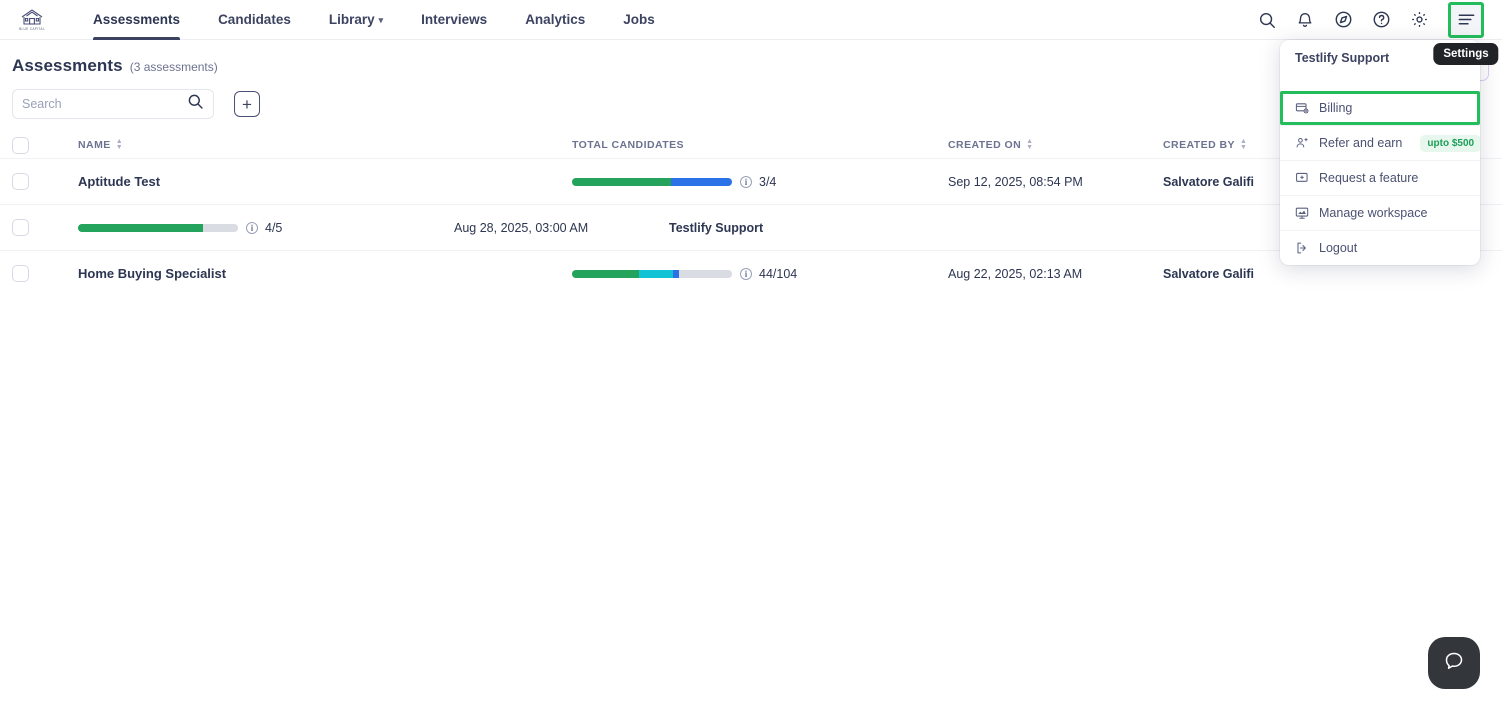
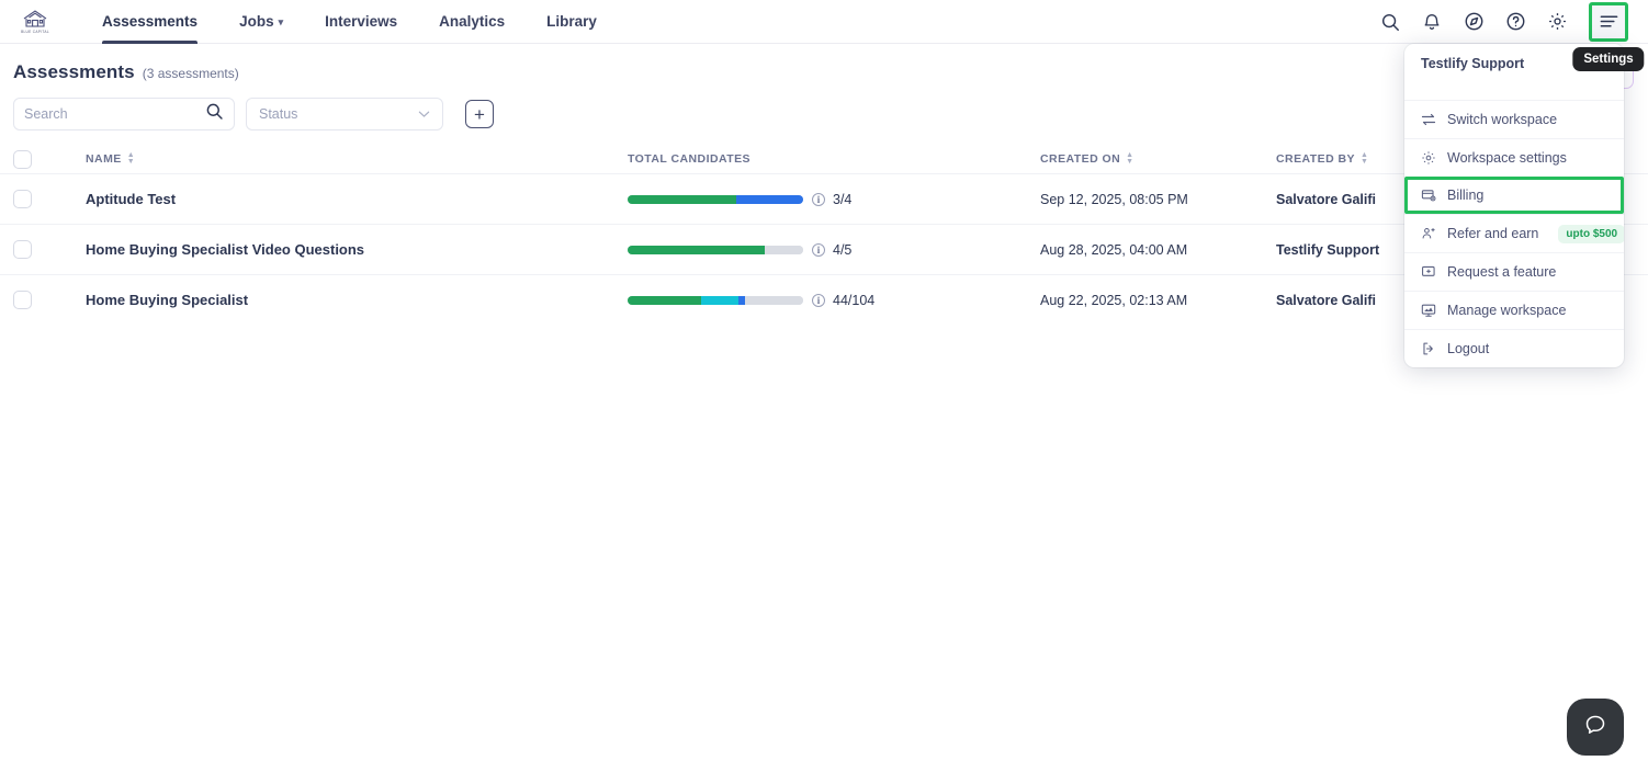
  Assessments
- Candidates
- Library
+ Jobs
  ▾
  Interviews
  Analytics
- Jobs
+ Library
  Settings
  Assessments
  (3 assessments)
  Search
+ Status
  +
  NAME
  TOTAL CANDIDATES
  CREATED ON
  CREATED BY
  Aptitude Test
  i
  3/4
- Sep 12, 2025, 08:54 PM
+ Sep 12, 2025, 08:05 PM
  Salvatore Galifi
+ Home Buying Specialist Video Questions
  i
  4/5
- Aug 28, 2025, 03:00 AM
+ Aug 28, 2025, 04:00 AM
  Testlify Support
  Home Buying Specialist
  i
  44/104
  Aug 22, 2025, 02:13 AM
  Salvatore Galifi
  Testlify Support
+ Switch workspace
+ Workspace settings
  Billing
  Refer and earn
  upto $500
  Request a feature
  Manage workspace
  Logout
